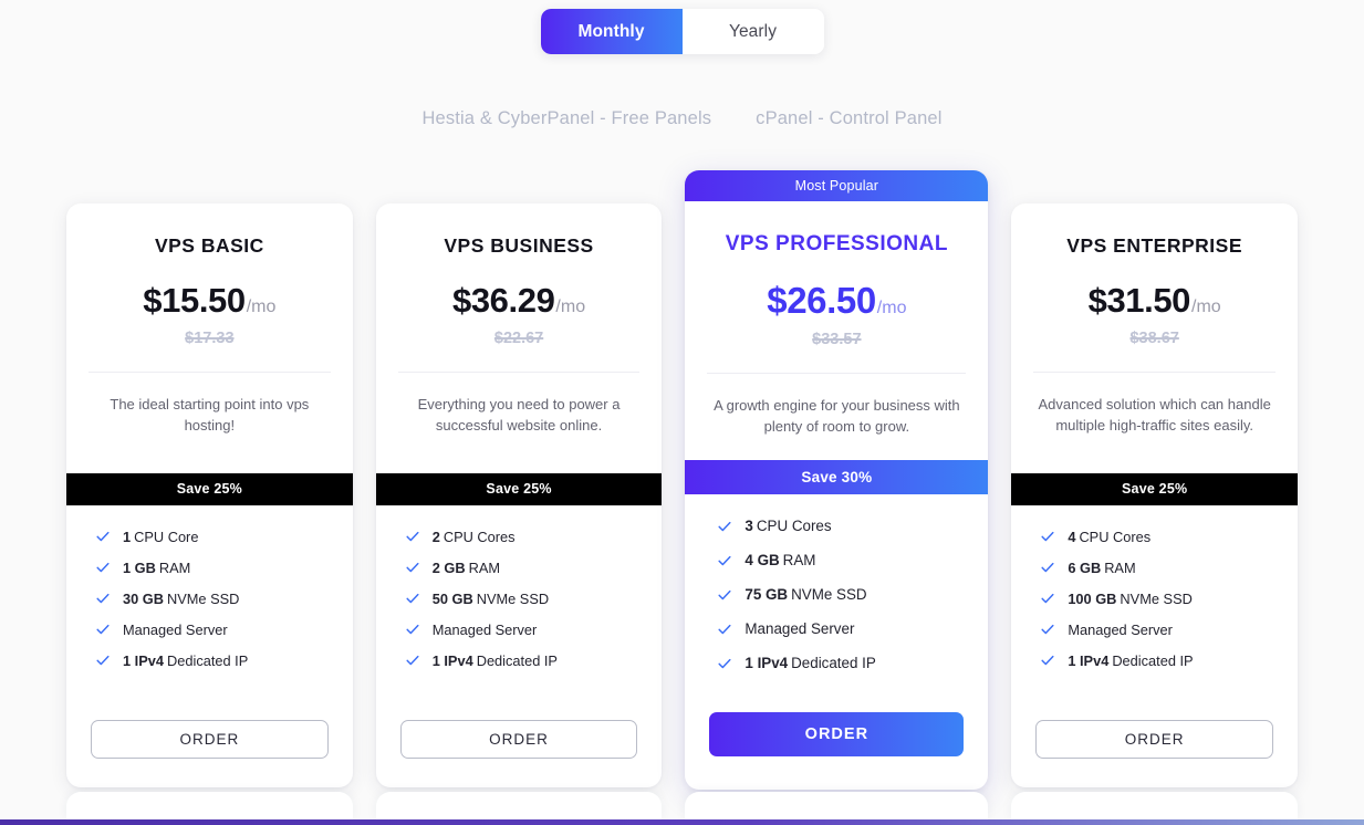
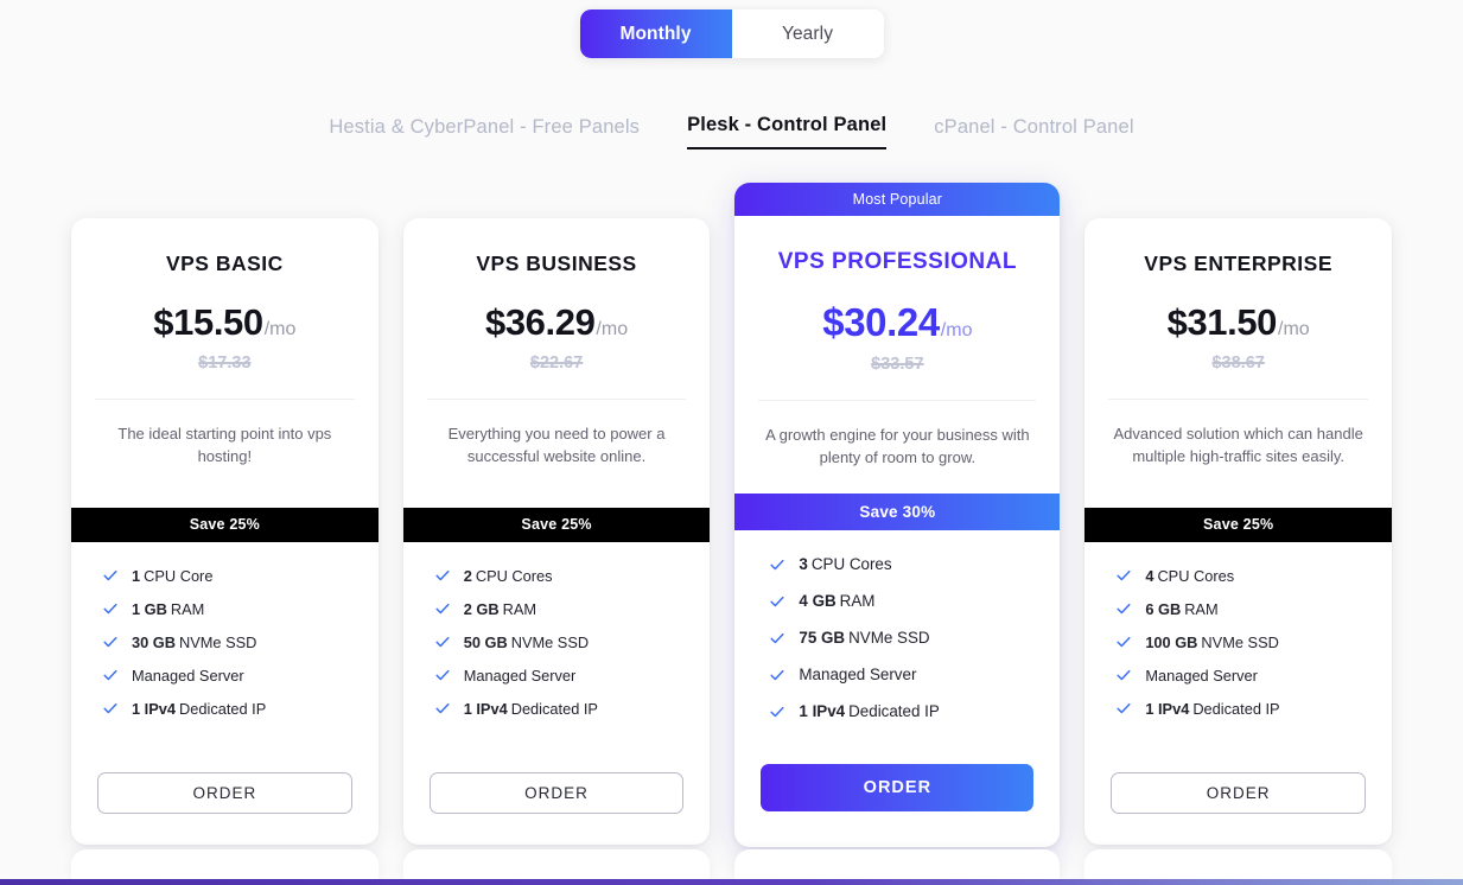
  Monthly
  Yearly
  Hestia & CyberPanel - Free Panels
+ Plesk - Control Panel
  cPanel - Control Panel
  VPS BASIC
  $15.50
  /mo
  $17.33
  The ideal starting point into vps hosting!
  Save 25%
  1
  CPU Core
  1 GB
  RAM
  30 GB
  NVMe SSD
  Managed Server
  1 IPv4
  Dedicated IP
  ORDER
  VPS BUSINESS
  $36.29
  /mo
  $22.67
  Everything you need to power a successful website online.
  Save 25%
  2
  CPU Cores
  2 GB
  RAM
  50 GB
  NVMe SSD
  Managed Server
  1 IPv4
  Dedicated IP
  ORDER
  Most Popular
  VPS PROFESSIONAL
- $26.50
+ $30.24
  /mo
  $33.57
  A growth engine for your business with plenty of room to grow.
  Save 30%
  3
  CPU Cores
  4 GB
  RAM
  75 GB
  NVMe SSD
  Managed Server
  1 IPv4
  Dedicated IP
  ORDER
  VPS ENTERPRISE
  $31.50
  /mo
  $38.67
  Advanced solution which can handle multiple high-traffic sites easily.
  Save 25%
  4
  CPU Cores
  6 GB
  RAM
  100 GB
  NVMe SSD
  Managed Server
  1 IPv4
  Dedicated IP
  ORDER
